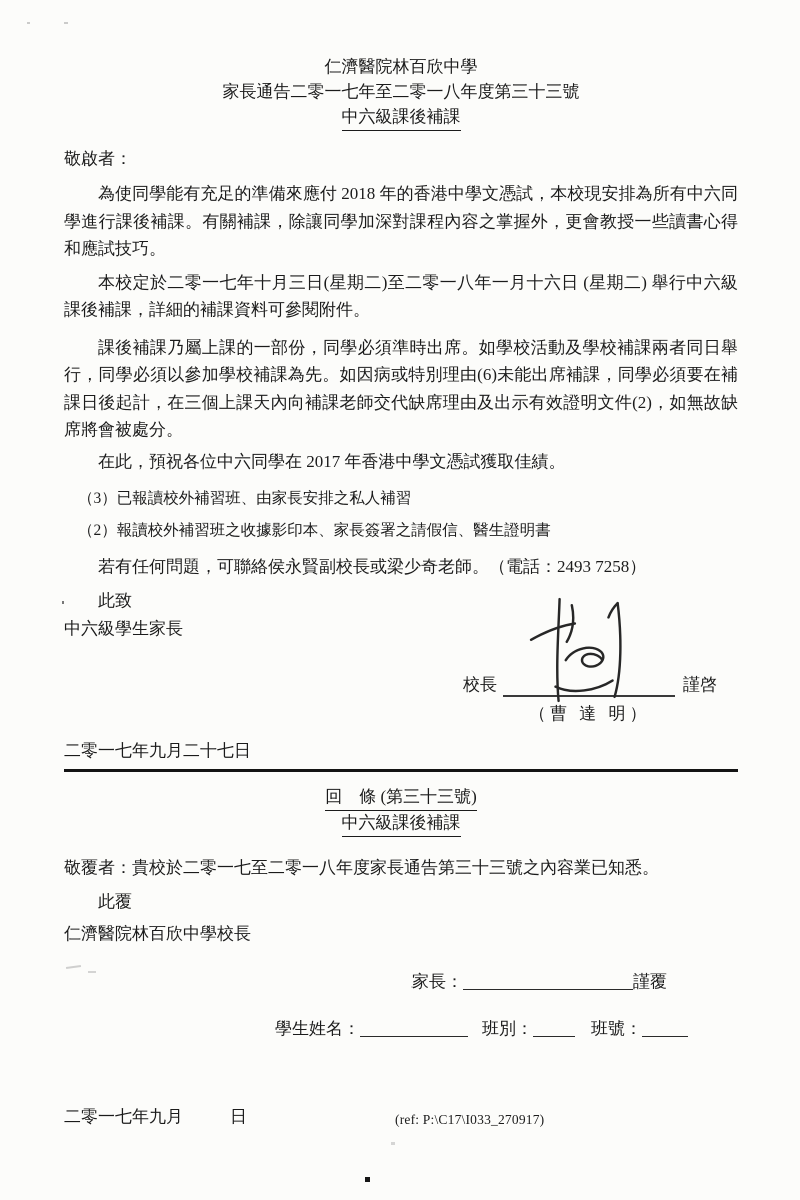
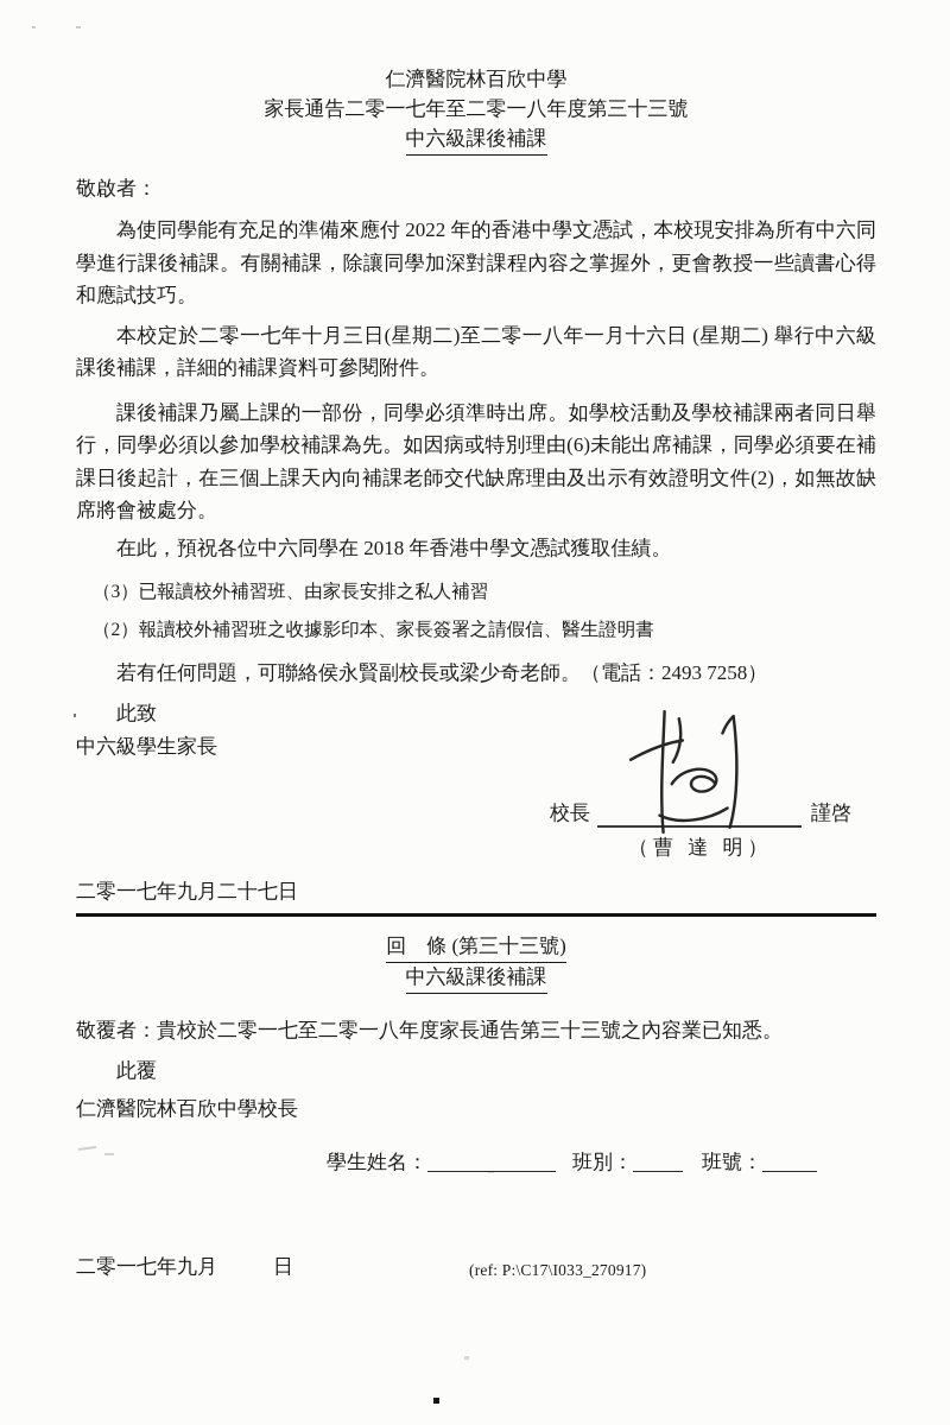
  仁濟醫院林百欣中學
  家長通告二零一七年至二零一八年度第三十三號
  中六級課後補課
  敬啟者：
- 為使同學能有充足的準備來應付 2018 年的香港中學文憑試，本校現安排為所有中六同學進行課後補課。有關補課，除讓同學加深對課程內容之掌握外，更會教授一些讀書心得和應試技巧。
+ 為使同學能有充足的準備來應付 2022 年的香港中學文憑試，本校現安排為所有中六同學進行課後補課。有關補課，除讓同學加深對課程內容之掌握外，更會教授一些讀書心得和應試技巧。
  本校定於二零一七年十月三日(星期二)至二零一八年一月十六日 (星期二) 舉行中六級課後補課，詳細的補課資料可參閱附件。
  課後補課乃屬上課的一部份，同學必須準時出席。如學校活動及學校補課兩者同日舉行，同學必須以參加學校補課為先。如因病或特別理由(6)未能出席補課，同學必須要在補課日後起計，在三個上課天內向補課老師交代缺席理由及出示有效證明文件(2)，如無故缺席將會被處分。
- 在此，預祝各位中六同學在 2017 年香港中學文憑試獲取佳績。
+ 在此，預祝各位中六同學在 2018 年香港中學文憑試獲取佳績。
  （3）已報讀校外補習班、由家長安排之私人補習
  （2）報讀校外補習班之收據影印本、家長簽署之請假信、醫生證明書
  若有任何問題，可聯絡侯永賢副校長或梁少奇老師。（電話：2493 7258）
  此致
  中六級學生家長
  校長
  謹啓
  （曹 達 明）
  二零一七年九月二十七日
  回 條 (第三十三號)
  中六級課後補課
  敬覆者：貴校於二零一七至二零一八年度家長通告第三十三號之內容業已知悉。
  此覆
  仁濟醫院林百欣中學校長
- 家長： 謹覆
  學生姓名： 班別： 班號：
  二零一七年九月 日
  (ref: P:\C17\I033_270917)
